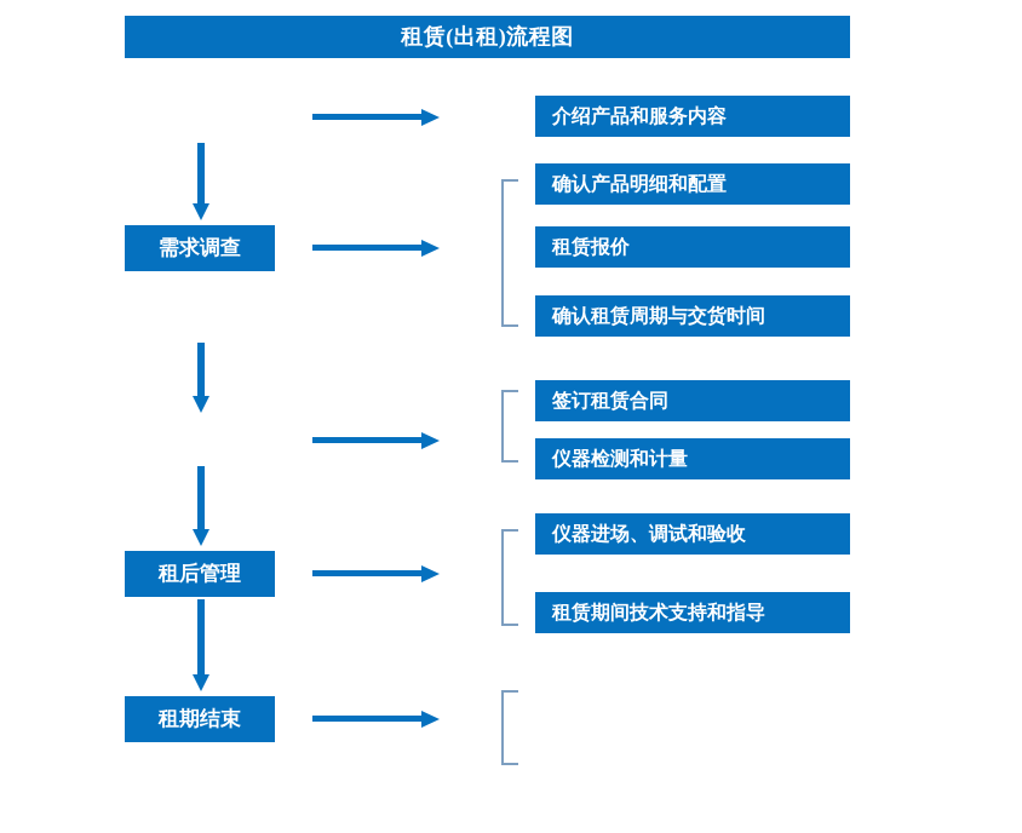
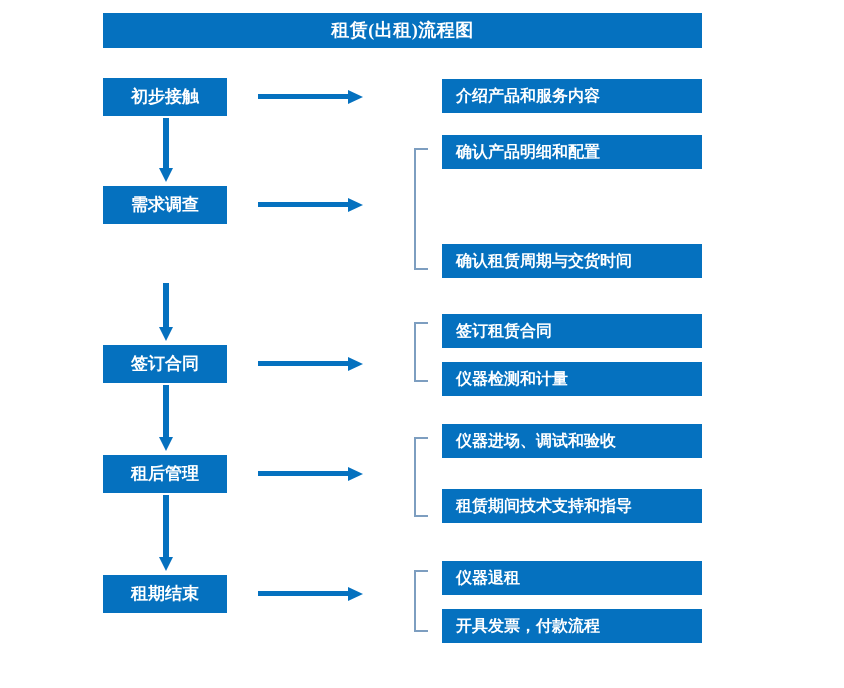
  租赁(出租)流程图
+ 初步接触
  需求调查
+ 签订合同
  租后管理
  租期结束
  介绍产品和服务内容
  确认产品明细和配置
- 租赁报价
  确认租赁周期与交货时间
  签订租赁合同
  仪器检测和计量
  仪器进场、调试和验收
  租赁期间技术支持和指导
+ 仪器退租
+ 开具发票，付款流程
